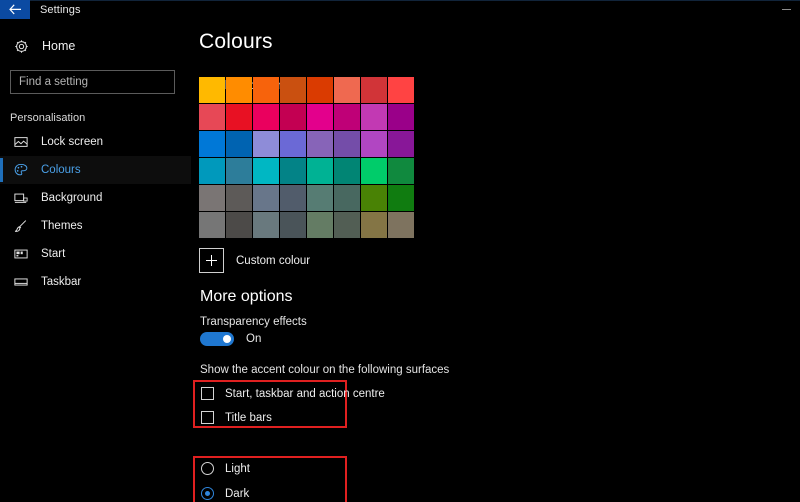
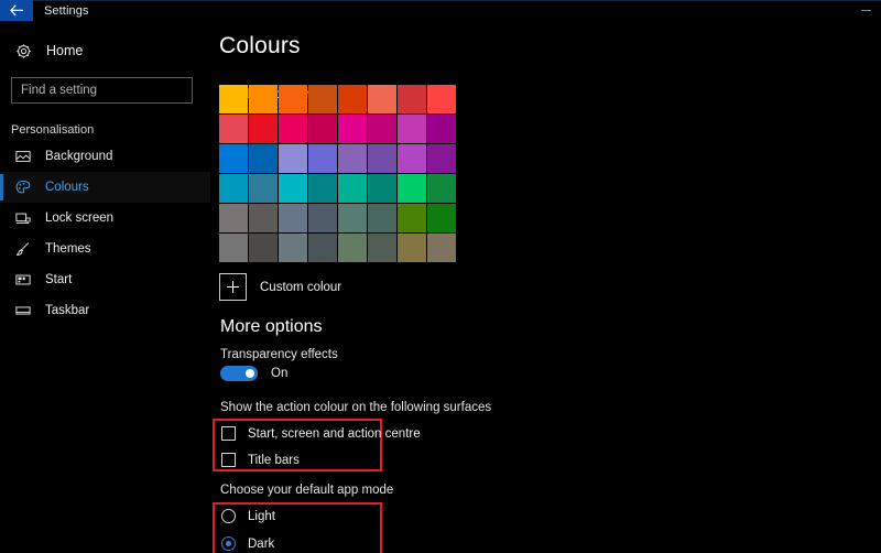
  Settings
  Home
  Find a setting
  Personalisation
- Lock screen
+ Background
  Colours
- Background
+ Lock screen
  Themes
  Start
  Taskbar
  Colours
  Custom colour
  More options
  Transparency effects
  On
- Show the accent colour on the following surfaces
+ Show the action colour on the following surfaces
- Start, taskbar and action centre
+ Start, screen and action centre
  Title bars
+ Choose your default app mode
  Light
  Dark
